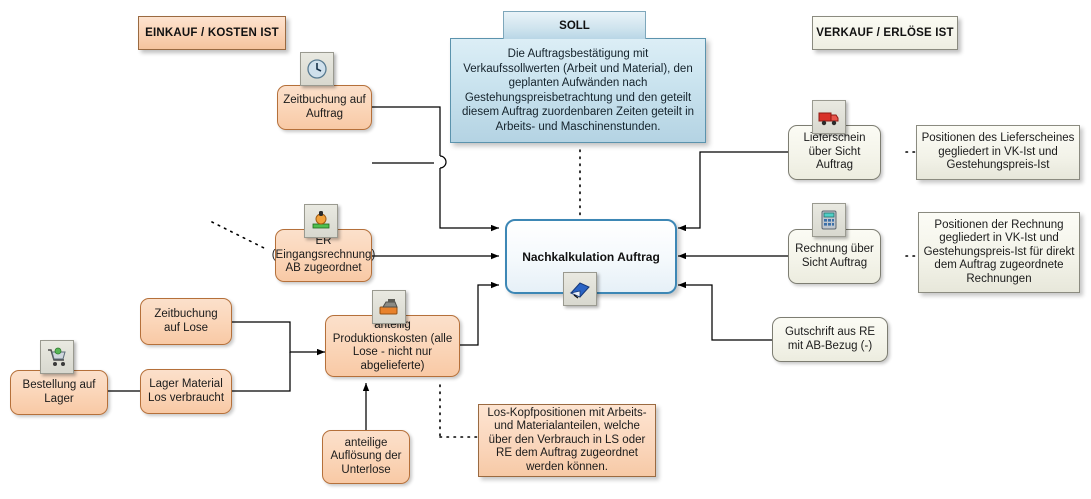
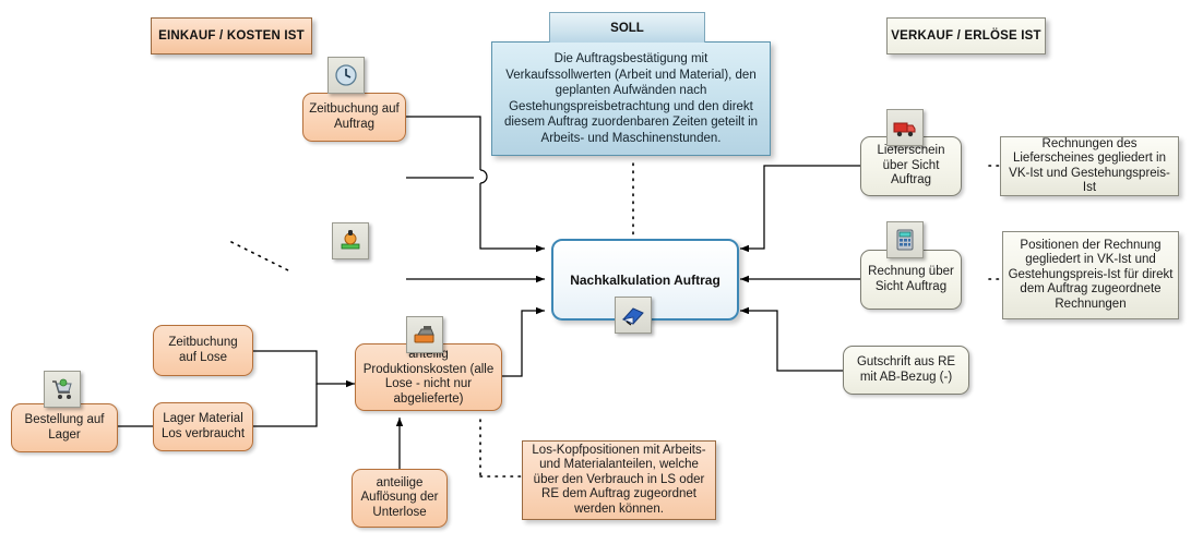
  EINKAUF / KOSTEN IST
  VERKAUF / ERLÖSE IST
  SOLL
- Die Auftragsbestätigung mit Verkaufssollwerten (Arbeit und Material), den geplanten Aufwänden nach Gestehungspreisbetrachtung und den geteilt diesem Auftrag zuordenbaren Zeiten geteilt in Arbeits- und Maschinenstunden.
+ Die Auftragsbestätigung mit Verkaufssollwerten (Arbeit und Material), den geplanten Aufwänden nach Gestehungspreisbetrachtung und den direkt diesem Auftrag zuordenbaren Zeiten geteilt in Arbeits- und Maschinenstunden.
  Nachkalkulation Auftrag
  Zeitbuchung auf Auftrag
- ER (Eingangsrechnung) AB zugeordnet
  Zeitbuchung auf Lose
  Bestellung auf Lager
  Lager Material Los verbraucht
  anteilig Produktionskosten (alle Lose - nicht nur abgelieferte)
  anteilige Auflösung der Unterlose
  Los-Kopfpositionen mit Arbeits- und Materialanteilen, welche über den Verbrauch in LS oder RE dem Auftrag zugeordnet werden können.
  Lieferschein über Sicht Auftrag
  Rechnung über Sicht Auftrag
  Gutschrift aus RE mit AB-Bezug (-)
- Positionen des Lieferscheines gegliedert in VK-Ist und Gestehungspreis-Ist
+ Rechnungen des Lieferscheines gegliedert in VK-Ist und Gestehungspreis-Ist
  Positionen der Rechnung gegliedert in VK-Ist und Gestehungspreis-Ist für direkt dem Auftrag zugeordnete Rechnungen
